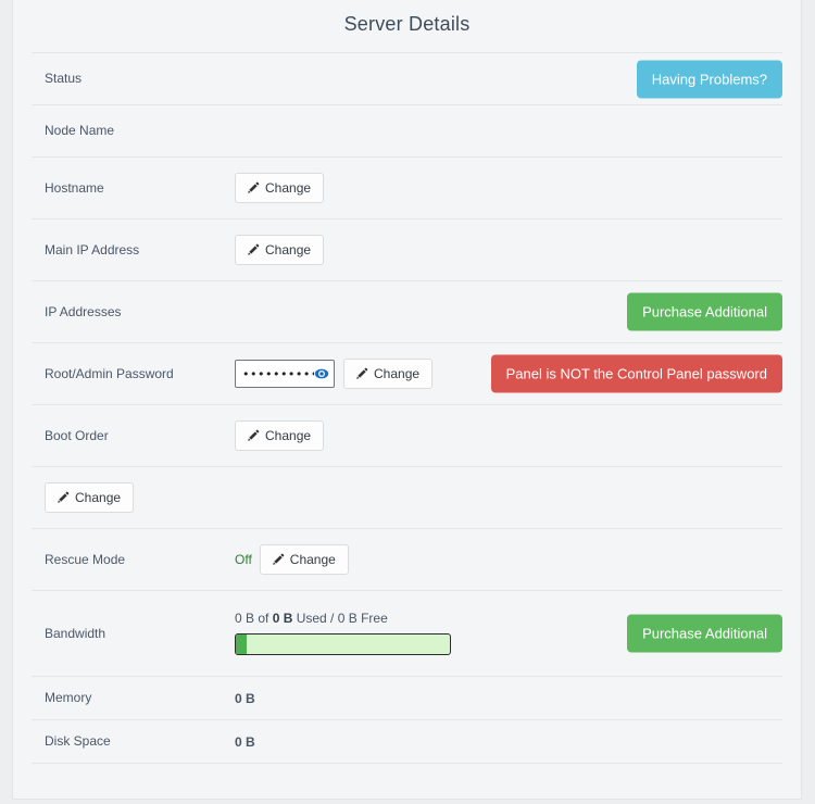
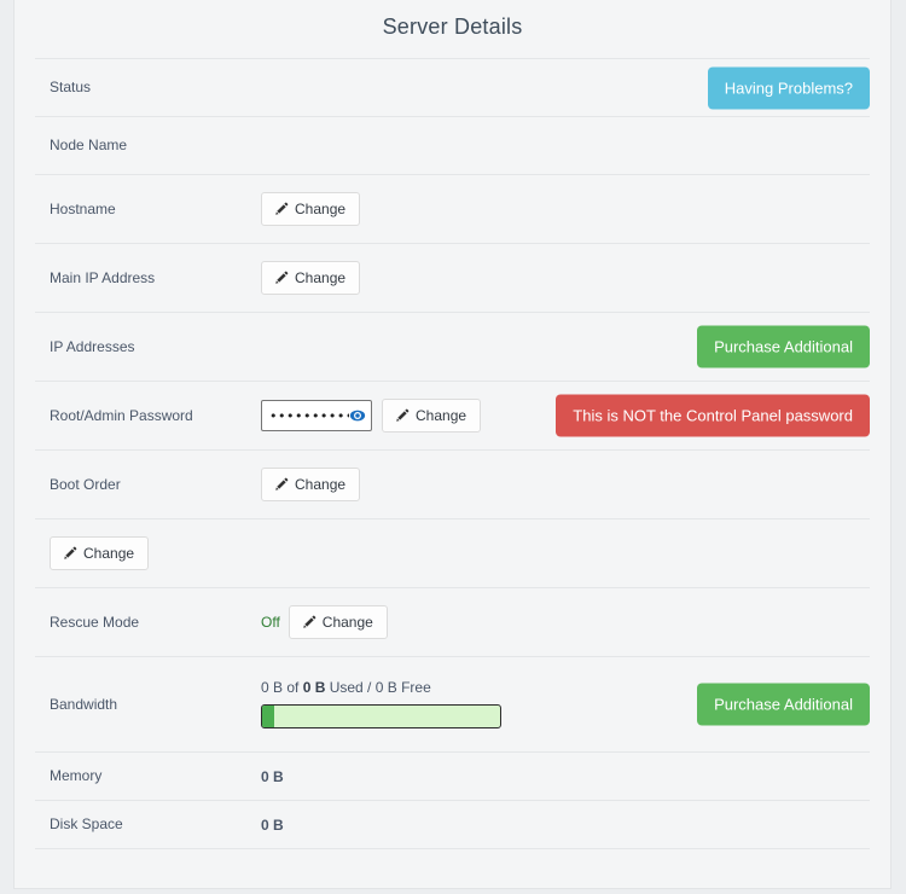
  Server Details
  Status
  Having Problems?
  Node Name
  Hostname
  Change
  Main IP Address
  Change
  IP Addresses
  Purchase Additional
  Root/Admin Password
  Change
- Panel is NOT the Control Panel password
+ This is NOT the Control Panel password
  Boot Order
  Change
  Change
  Rescue Mode
  Off
  Change
  Bandwidth
  0 B of 0 B Used / 0 B Free
  Purchase Additional
  Memory
  0 B
  Disk Space
  0 B
